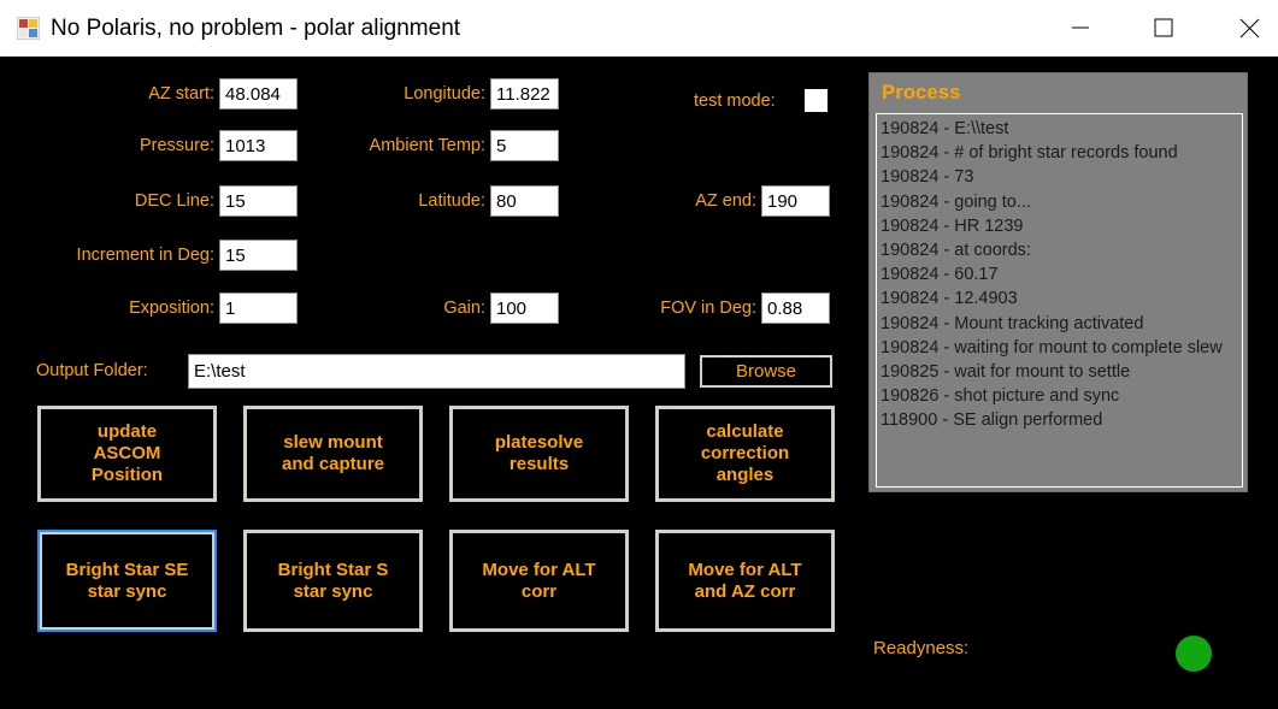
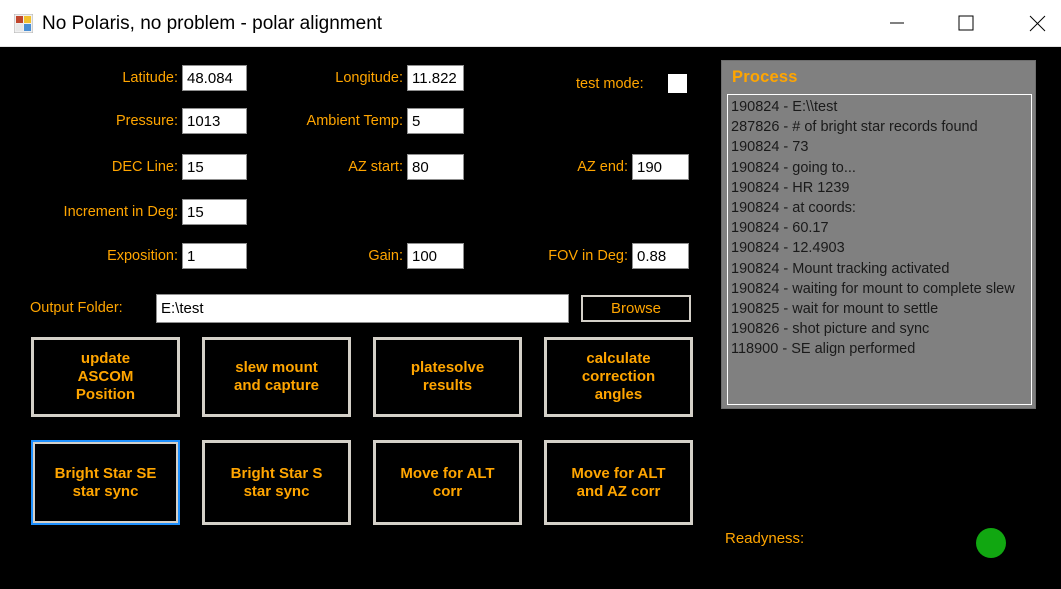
  No Polaris, no problem - polar alignment
- AZ start:
+ Latitude:
  48.084
  Longitude:
  11.822
  test mode:
  Pressure:
  1013
  Ambient Temp:
  5
  DEC Line:
  15
- Latitude:
+ AZ start:
  80
  AZ end:
  190
  Increment in Deg:
  15
  Exposition:
  1
  Gain:
  100
  FOV in Deg:
  0.88
  Output Folder:
  E:\test
  Browse
  update
  ASCOM
  Position
  slew mount
  and capture
  platesolve
  results
  calculate
  correction
  angles
  Bright Star SE
  star sync
  Bright Star S
  star sync
  Move for ALT
  corr
  Move for ALT
  and AZ corr
  Process
  190824 - E:\\test
- 190824 - # of bright star records found
+ 287826 - # of bright star records found
  190824 - 73
  190824 - going to...
  190824 - HR 1239
  190824 - at coords:
  190824 - 60.17
  190824 - 12.4903
  190824 - Mount tracking activated
  190824 - waiting for mount to complete slew
  190825 - wait for mount to settle
  190826 - shot picture and sync
  118900 - SE align performed
  Readyness:
